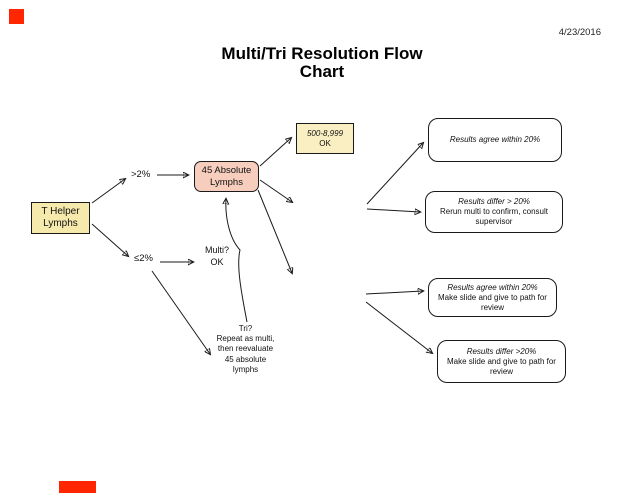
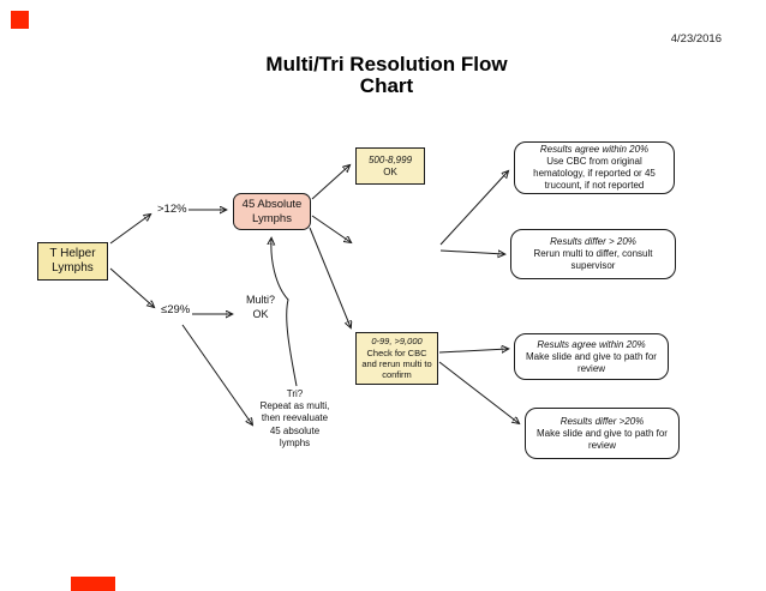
  4/23/2016
  Multi/Tri Resolution Flow
  Chart
  T Helper
  Lymphs
  45 Absolute
  Lymphs
  500-8,999
  OK
+ 0-99, >9,000 Check for CBC and rerun multi to confirm
  Results agree within 20%
+ Use CBC from original hematology, if reported or 45 trucount, if not reported
  Results differ > 20%
- Rerun multi to confirm, consult supervisor
+ Rerun multi to differ, consult supervisor
  Results agree within 20%
  Make slide and give to path for review
  Results differ >20%
  Make slide and give to path for review
- >2%
+ >12%
- ≤2%
+ ≤29%
  Multi?
  OK
  Tri?
  Repeat as multi,
  then reevaluate
  45 absolute
  lymphs
